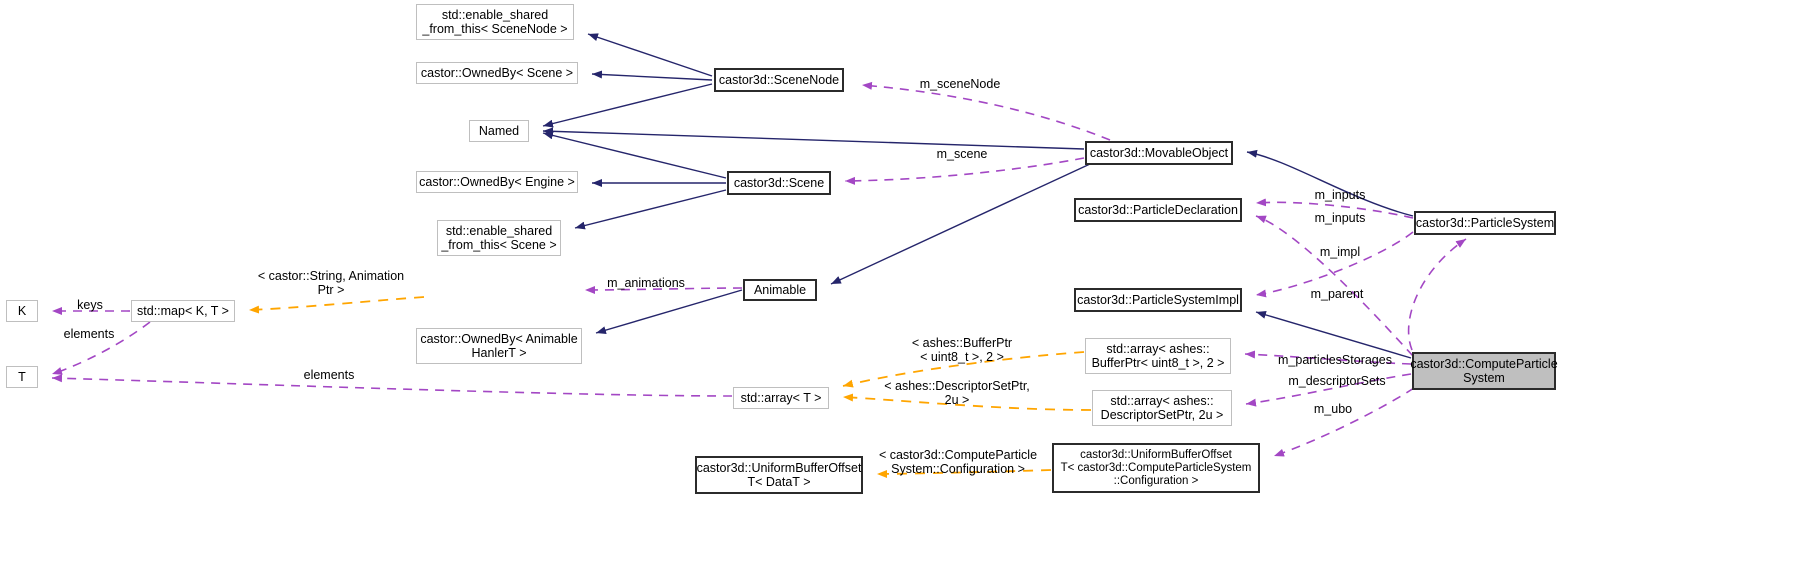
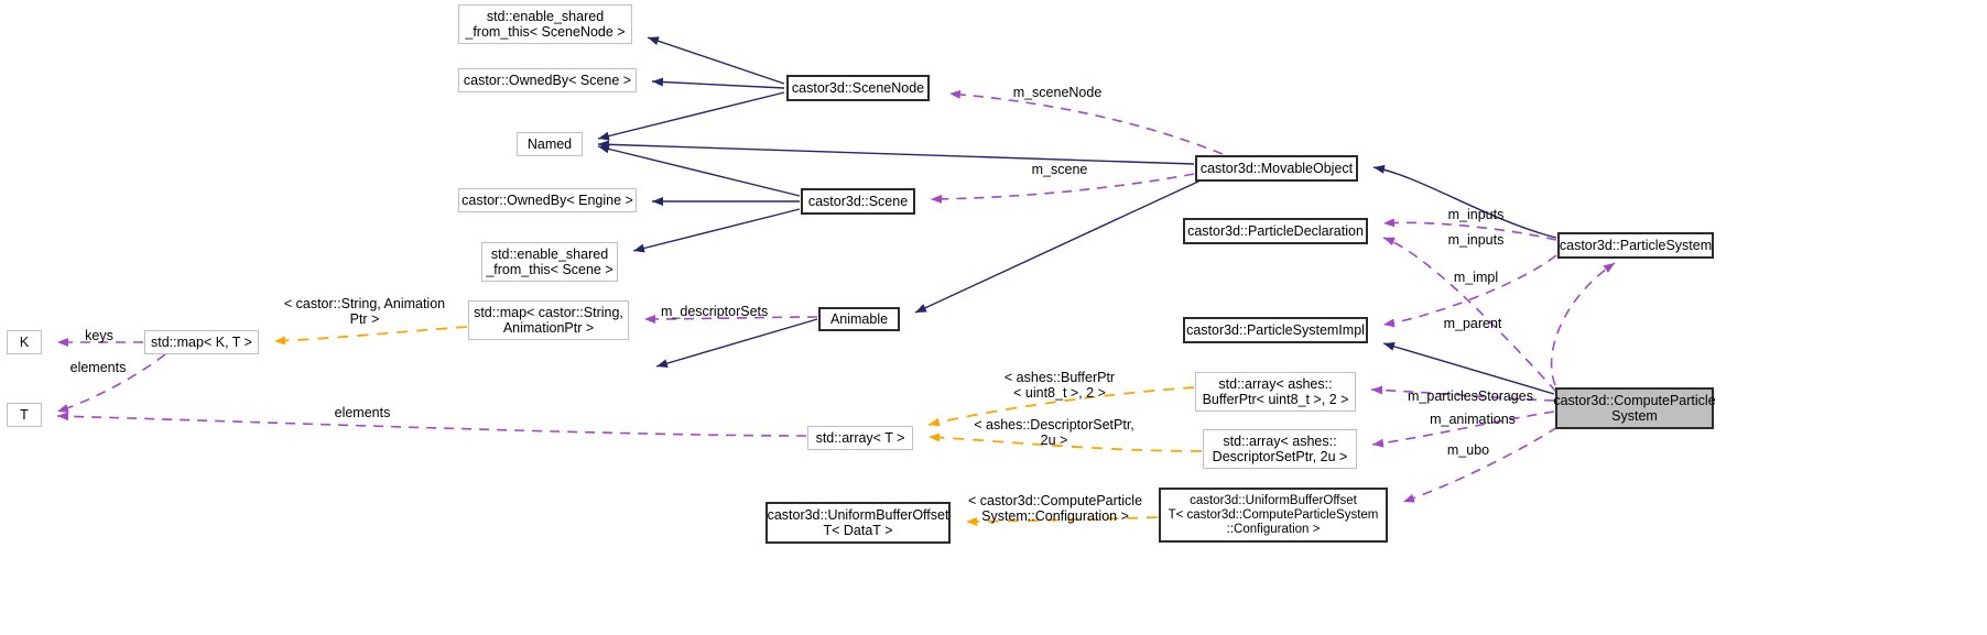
  std::enable_shared
  _from_this< SceneNode >
  castor::OwnedBy< Scene >
  castor3d::SceneNode
  Named
  castor::OwnedBy< Engine >
  castor3d::Scene
  std::enable_shared
  _from_this< Scene >
  castor3d::MovableObject
  castor3d::ParticleDeclaration
  castor3d::ParticleSystem
  castor3d::ParticleSystemImpl
  K
  std::map< K, T >
+ std::map< castor::String,
+ AnimationPtr >
  Animable
- castor::OwnedBy< Animable
- HanlerT >
  T
  std::array< ashes::
  BufferPtr< uint8_t >, 2 >
  std::array< T >
  std::array< ashes::
  DescriptorSetPtr, 2u >
  castor3d::ComputeParticle
  System
  castor3d::UniformBufferOffset
  T< DataT >
  castor3d::UniformBufferOffset
  T< castor3d::ComputeParticleSystem
  ::Configuration >
  m_sceneNode
  m_scene
  m_inputs
  m_inputs
  m_impl
  m_parent
- m_animations
+ m_descriptorSets
  keys
  elements
  elements
  < castor::String, Animation
  Ptr >
  < ashes::BufferPtr
  < uint8_t >, 2 >
  < ashes::DescriptorSetPtr,
  2u >
  m_particlesStorages
- m_descriptorSets
+ m_animations
  m_ubo
  < castor3d::ComputeParticle
  System::Configuration >
